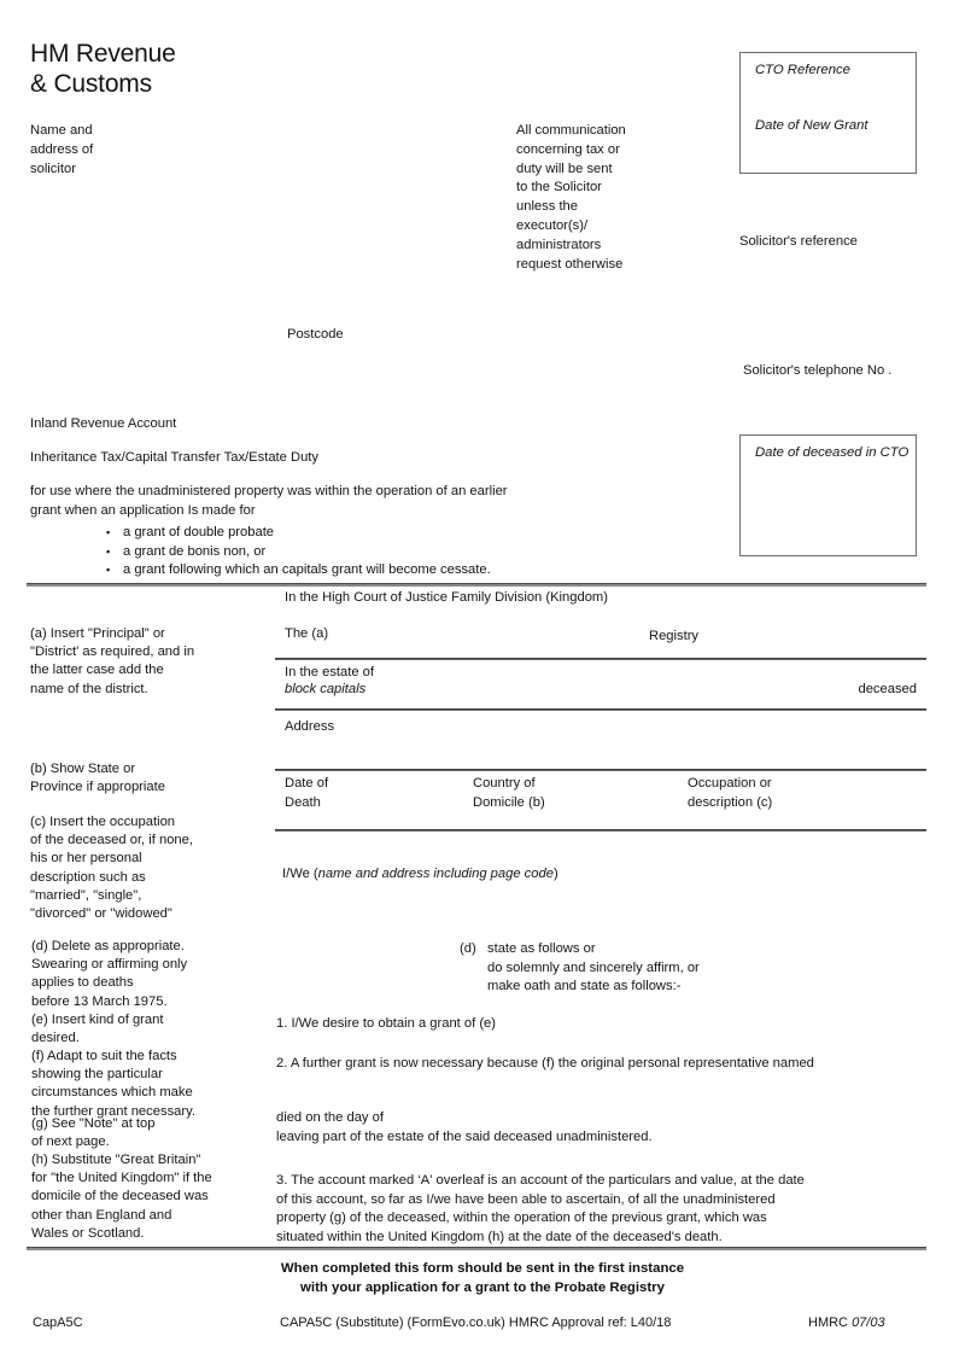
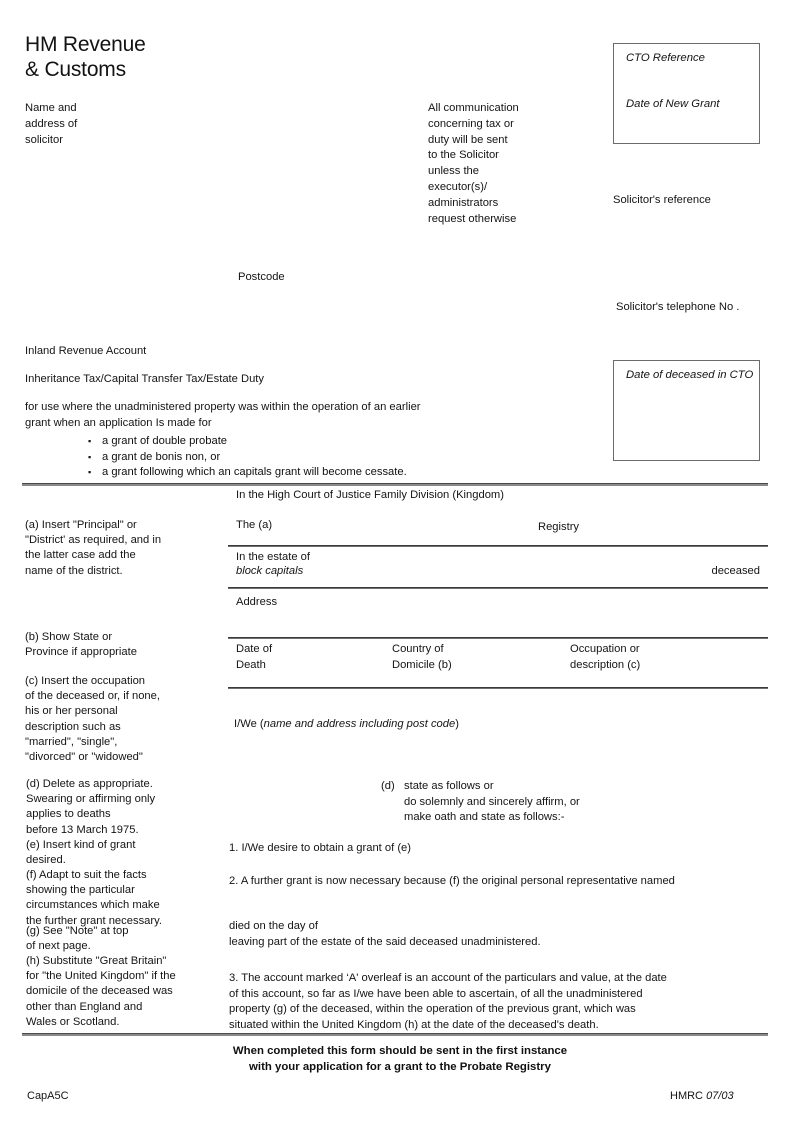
  HM Revenue
  & Customs
  Name and
  address of
  solicitor
  All communication
  concerning tax or
  duty will be sent
  to the Solicitor
  unless the
  executor(s)/
  administrators
  request otherwise
  CTO Reference
  Date of New Grant
  Solicitor's reference
  Postcode
  Solicitor's telephone No .
  Inland Revenue Account
  Inheritance Tax/Capital Transfer Tax/Estate Duty
  for use where the unadministered property was within the operation of an earlier
  grant when an application Is made for
  ▪
  a grant of double probate
  ▪
  a grant de bonis non, or
  ▪
  a grant following which an capitals grant will become cessate.
  Date of deceased in CTO
  In the High Court of Justice Family Division (Kingdom)
  (a) Insert "Principal" or
  "District' as required, and in
  the latter case add the
  name of the district.
  The (a)
  Registry
  In the estate of
  block capitals
  deceased
  Address
  (b) Show State or
  Province if appropriate
  Date of
  Death
  Country of
  Domicile (b)
  Occupation or
  description (c)
  (c) Insert the occupation
  of the deceased or, if none,
  his or her personal
  description such as
  "married", "single",
  "divorced" or "widowed"
- I/We (name and address including page code)
+ I/We (name and address including post code)
  (d) Delete as appropriate.
  Swearing or affirming only
  applies to deaths
  before 13 March 1975.
  (e) Insert kind of grant
  desired.
  (f) Adapt to suit the facts
  showing the particular
  circumstances which make
  the further grant necessary.
  (g) See "Note" at top
  of next page.
  (h) Substitute "Great Britain"
  for "the United Kingdom" if the
  domicile of the deceased was
  other than England and
  Wales or Scotland.
  (d)
  state as follows or
  do solemnly and sincerely affirm, or
  make oath and state as follows:-
  1. I/We desire to obtain a grant of (e)
  2. A further grant is now necessary because (f) the original personal representative named
  died on the day of
  leaving part of the estate of the said deceased unadministered.
  3. The account marked ‘A' overleaf is an account of the particulars and value, at the date
  of this account, so far as I/we have been able to ascertain, of all the unadministered
  property (g) of the deceased, within the operation of the previous grant, which was
  situated within the United Kingdom (h) at the date of the deceased's death.
  When completed this form should be sent in the first instance
  with your application for a grant to the Probate Registry
  CapA5C
- CAPA5C (Substitute) (FormEvo.co.uk) HMRC Approval ref: L40/18
  HMRC 07/03
